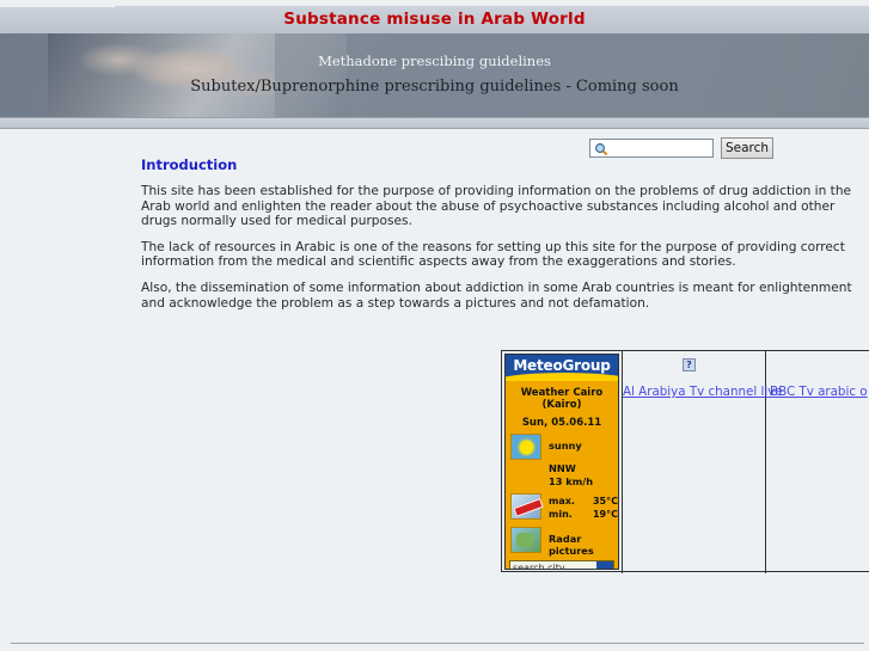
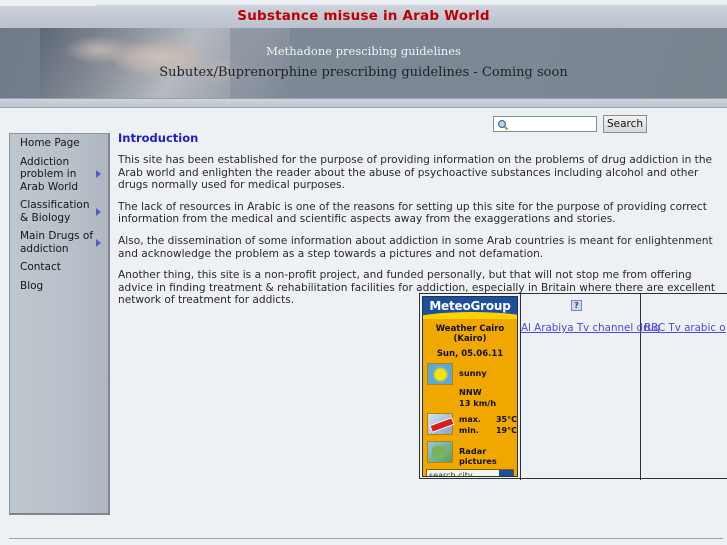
  Substance misuse in Arab World
  Methadone prescibing guidelines
  Subutex/Buprenorphine prescribing guidelines - Coming soon
  Search
+ Home Page
+ Addiction problem in Arab World
+ Classification & Biology
+ Main Drugs of addiction
+ Contact
+ Blog
  Introduction
  This site has been established for the purpose of providing information on the problems of drug addiction in the Arab world and enlighten the reader about the abuse of psychoactive substances including alcohol and other drugs normally used for medical purposes.
  The lack of resources in Arabic is one of the reasons for setting up this site for the purpose of providing correct information from the medical and scientific aspects away from the exaggerations and stories.
  Also, the dissemination of some information about addiction in some Arab countries is meant for enlightenment and acknowledge the problem as a step towards a pictures and not defamation.
+ Another thing, this site is a non-profit project, and funded personally, but that will not stop me from offering advice in finding treatment & rehabilitation facilities for addiction, especially in Britain where there are excellent network of treatment for addicts.
  MeteoGroup
  Weather Cairo (Kairo)
  Sun, 05.06.11
  sunny
  NNW
  13 km/h
  max.
  35°C
  min.
  19°C
  Radar pictures
  search city
  ?
- Al Arabiya Tv channel live
+ Al Arabiya Tv channel drug
  BBC Tv arabic o
